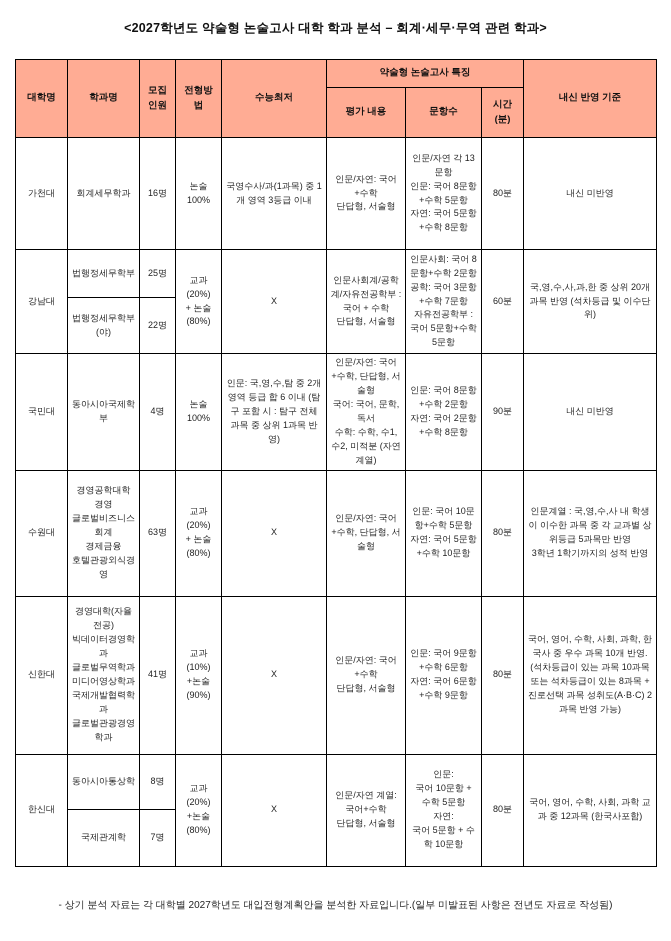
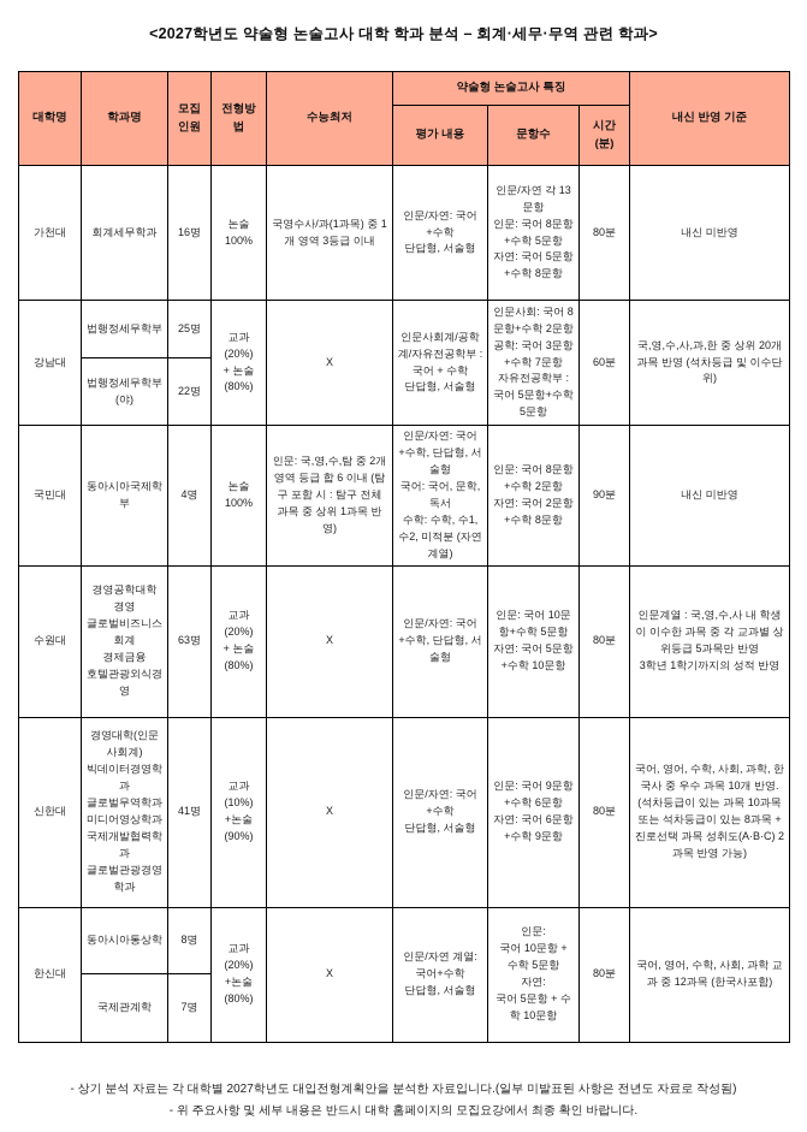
  <2027학년도 약술형 논술고사 대학 학과 분석 – 회계·세무·무역 관련 학과>
  대학명	학과명	모집 인원	전형방 법	수능최저	약술형 논술고사 특징	내신 반영 기준
  평가 내용	문항수	시간 (분)
  가천대	회계세무학과	16명	논술 100%	국영수사/과(1과목) 중 1개 영역 3등급 이내	인문/자연: 국어+수학 단답형, 서술형	인문/자연 각 13문항 인문: 국어 8문항+수학 5문항 자연: 국어 5문항+수학 8문항	80분	내신 미반영
  강남대	법행정세무학부	25명	교과 (20%) + 논술 (80%)	X	인문사회계/공학계/자유전공학부 : 국어 + 수학 단답형, 서술형	인문사회: 국어 8문항+수학 2문항 공학: 국어 3문항+수학 7문항 자유전공학부 : 국어 5문항+수학 5문항	60분	국,영,수,사,과,한 중 상위 20개 과목 반영 (석차등급 및 이수단위)
  법행정세무학부 (야)	22명
  국민대	동아시아국제학부	4명	논술 100%	인문: 국,영,수,탐 중 2개 영역 등급 합 6 이내 (탐구 포함 시 : 탐구 전체 과목 중 상위 1과목 반영)	인문/자연: 국어+수학, 단답형, 서술형 국어: 국어, 문학, 독서 수학: 수학, 수1, 수2, 미적분 (자연계열)	인문: 국어 8문항+수학 2문항 자연: 국어 2문항+수학 8문항	90분	내신 미반영
  수원대	경영공학대학 경영 글로벌비즈니스 회계 경제금융 호텔관광외식경영	63명	교과 (20%) + 논술 (80%)	X	인문/자연: 국어+수학, 단답형, 서술형	인문: 국어 10문항+수학 5문항 자연: 국어 5문항+수학 10문항	80분	인문계열 : 국,영,수,사 내 학생이 이수한 과목 중 각 교과별 상위등급 5과목만 반영 3학년 1학기까지의 성적 반영
- 신한대	경영대학(자율전공) 빅데이터경영학과 글로벌무역학과 미디어영상학과 국제개발협력학과 글로벌관광경영학과	41명	교과 (10%) +논술 (90%)	X	인문/자연: 국어+수학 단답형, 서술형	인문: 국어 9문항+수학 6문항 자연: 국어 6문항+수학 9문항	80분	국어, 영어, 수학, 사회, 과학, 한국사 중 우수 과목 10개 반영. (석차등급이 있는 과목 10과목 또는 석차등급이 있는 8과목 + 진로선택 과목 성취도(A·B·C) 2과목 반영 가능)
+ 신한대	경영대학(인문사회계) 빅데이터경영학과 글로벌무역학과 미디어영상학과 국제개발협력학과 글로벌관광경영학과	41명	교과 (10%) +논술 (90%)	X	인문/자연: 국어+수학 단답형, 서술형	인문: 국어 9문항+수학 6문항 자연: 국어 6문항+수학 9문항	80분	국어, 영어, 수학, 사회, 과학, 한국사 중 우수 과목 10개 반영. (석차등급이 있는 과목 10과목 또는 석차등급이 있는 8과목 + 진로선택 과목 성취도(A·B·C) 2과목 반영 가능)
  한신대	동아시아통상학	8명	교과 (20%) +논술 (80%)	X	인문/자연 계열: 국어+수학 단답형, 서술형	인문: 국어 10문항 + 수학 5문항 자연: 국어 5문항 + 수학 10문항	80분	국어, 영어, 수학, 사회, 과학 교과 중 12과목 (한국사포함)
  국제관계학	7명
  - 상기 분석 자료는 각 대학별 2027학년도 대입전형계획안을 분석한 자료입니다.(일부 미발표된 사항은 전년도 자료로 작성됨)
+ - 위 주요사항 및 세부 내용은 반드시 대학 홈페이지의 모집요강에서 최종 확인 바랍니다.
